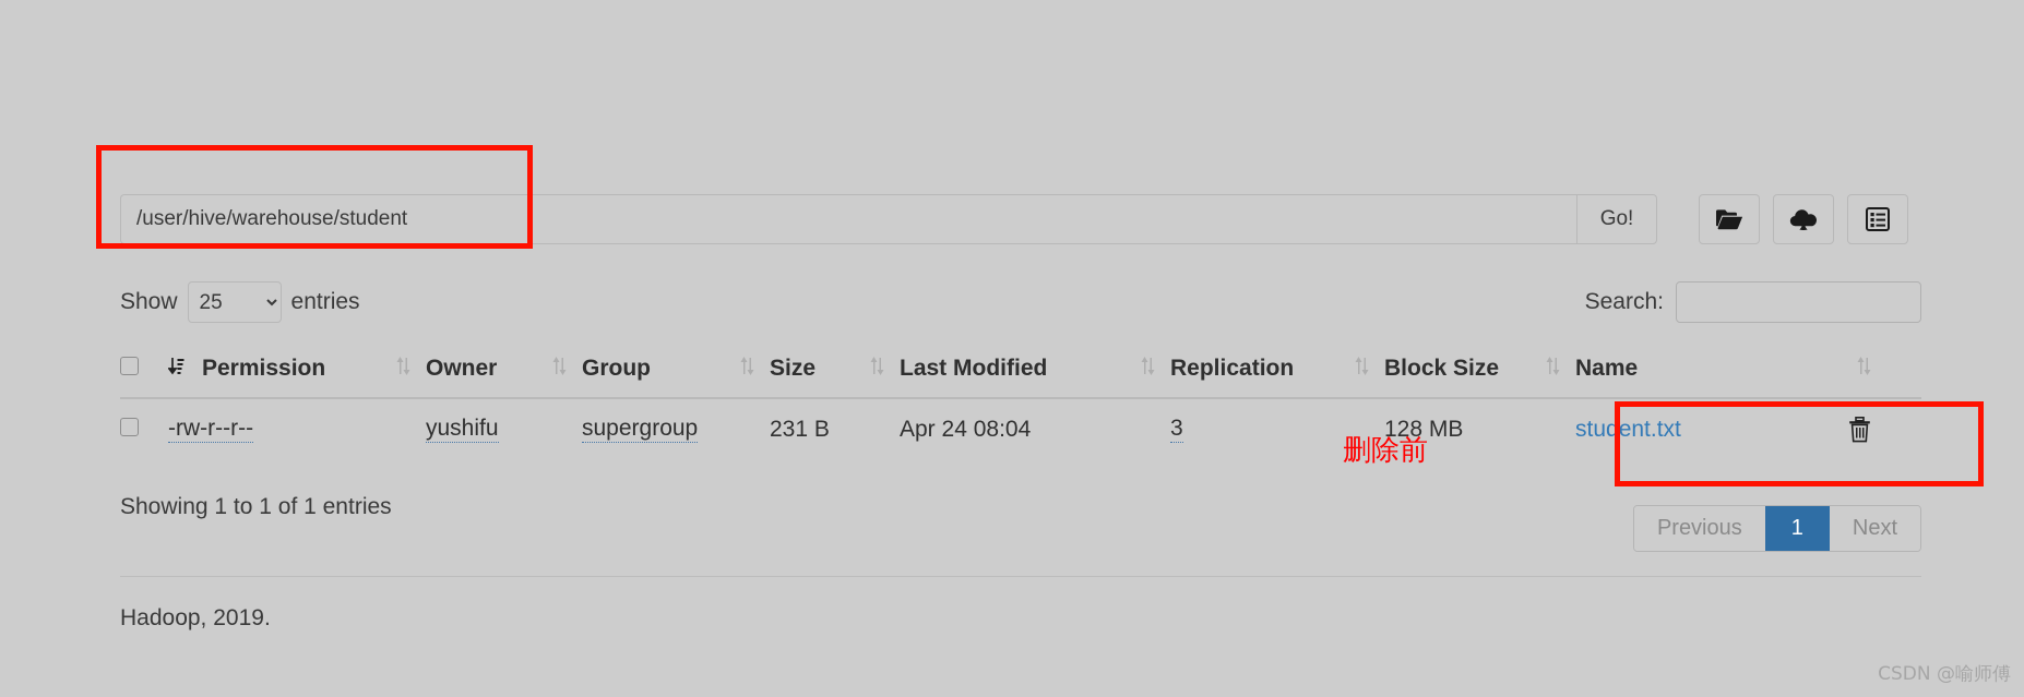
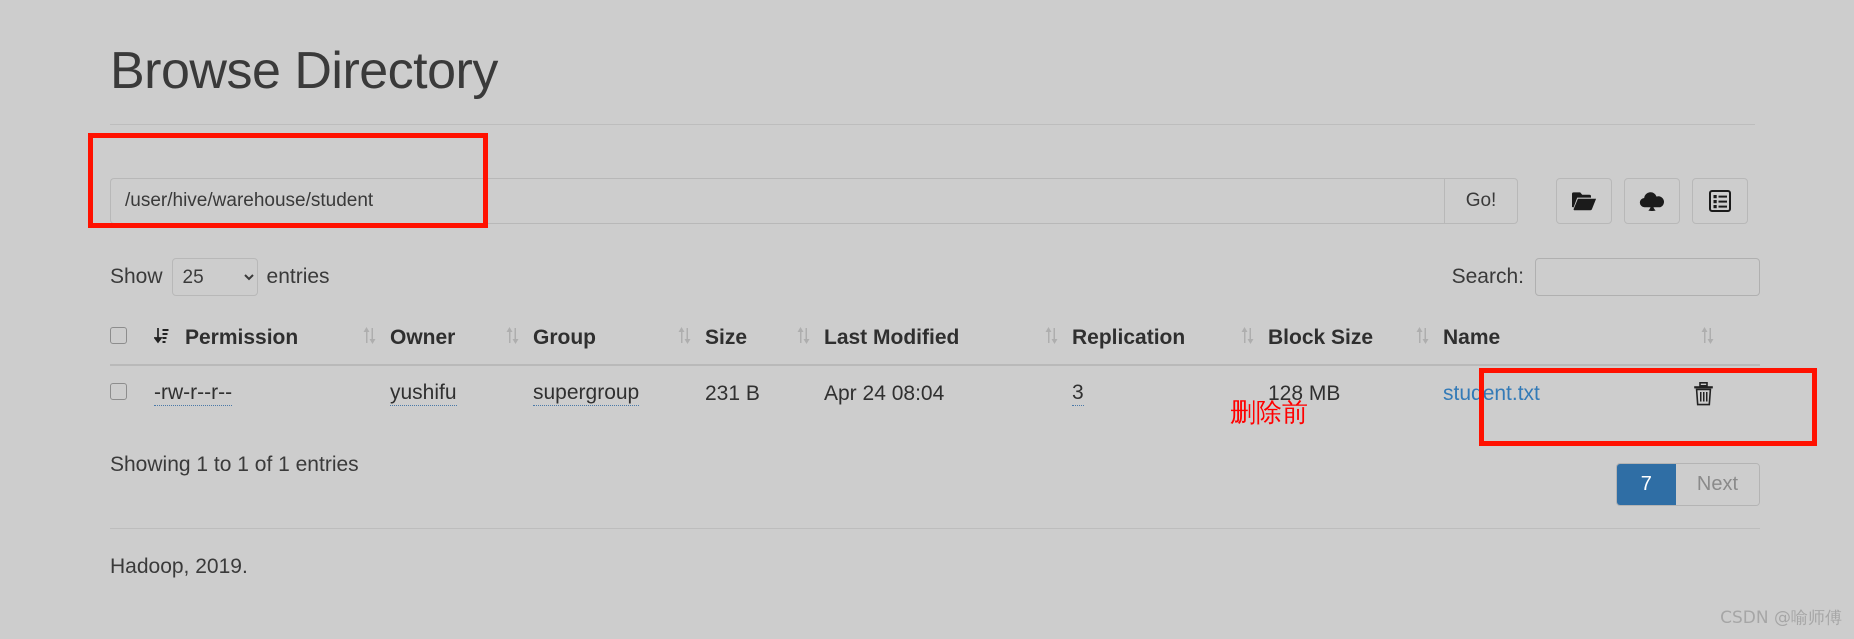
+ Browse Directory
  /user/hive/warehouse/student
  Go!
  Show
  25
  entries
  Search:
  	Permission	Owner	Group	Size	Last Modified	Replication	Block Size	Name
  	-rw-r--r--	yushifu	supergroup	231 B	Apr 24 08:04	3	128 MB	student.txt
  Showing 1 to 1 of 1 entries
- Previous
- 1
+ 7
  Next
  Hadoop, 2019.
  删除前
  CSDN @喻师傅
